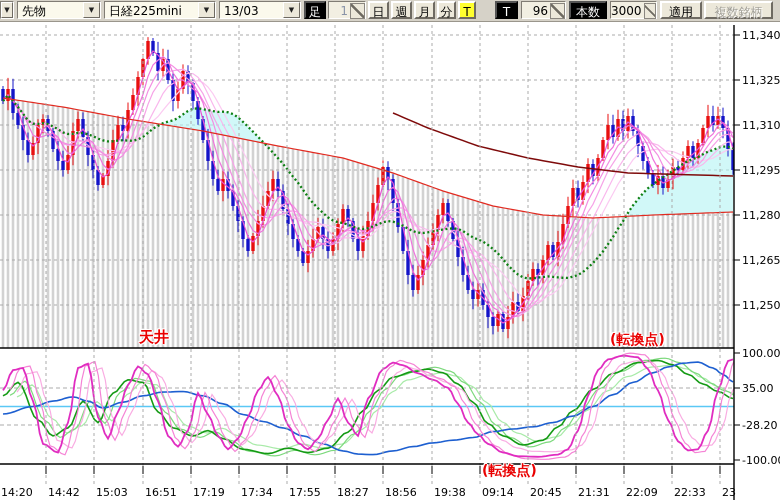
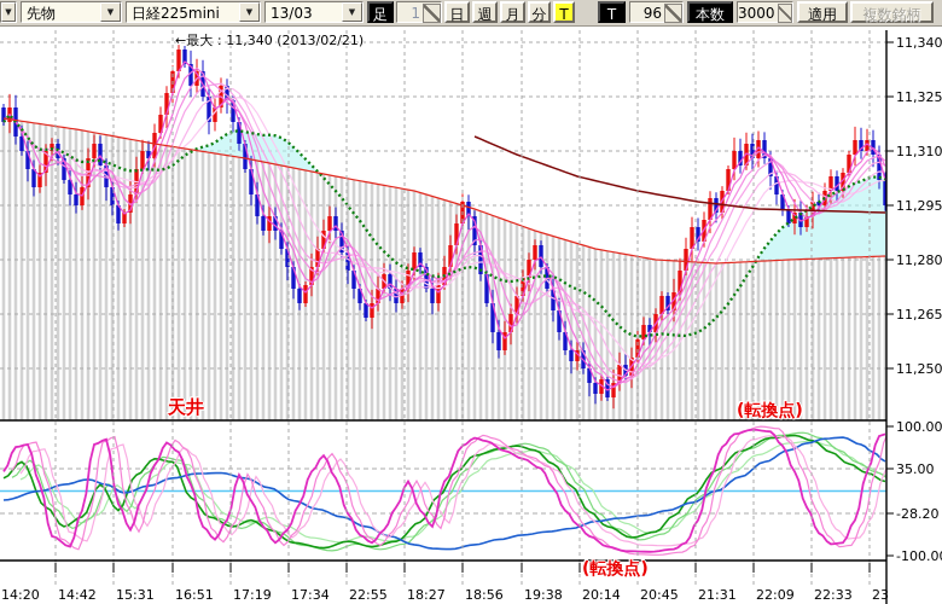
  ▼
  先物
  ▼
  日経225mini
  ▼
  13/03
  ▼
  足
  1
  日
  週
  月
  分
  T
  T
  96
  本数
  3000
  適用
  複数銘柄
  11,340
  11,325
  11,310
  11,295
  11,280
  11,265
  11,250
  100.00
  35.00
  -28.20
  -100.0
  14:20
  14:42
- 15:03
+ 15:31
  16:51
  17:19
  17:34
- 17:55
+ 22:55
  18:27
  18:56
  19:38
- 09:14
+ 20:14
  20:45
  21:31
  22:09
  22:33
  23
+ ←最大：11,340 (2013/02/21)
  天井
  (転換点)
  (転換点)
